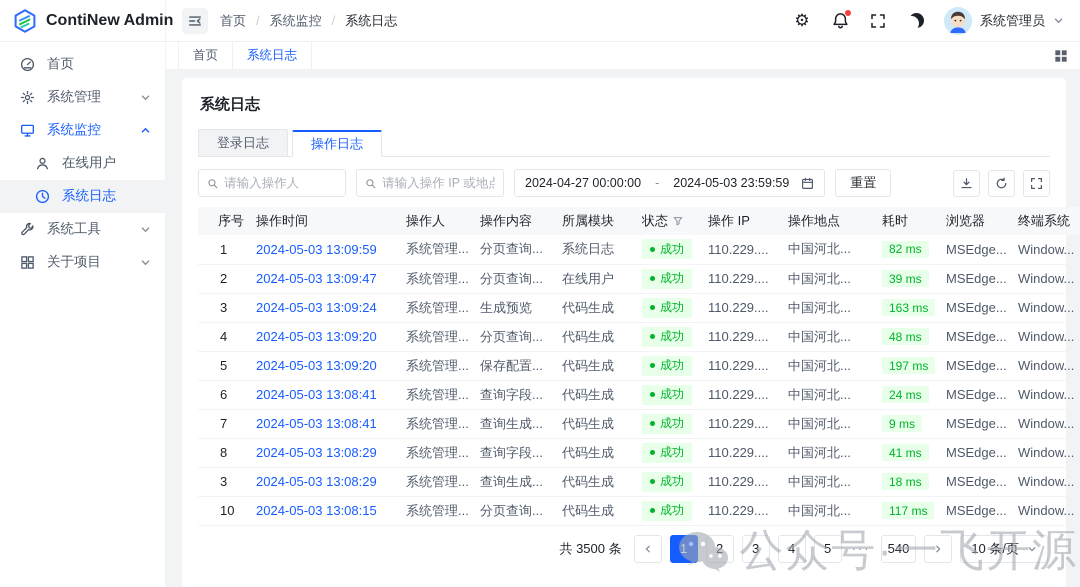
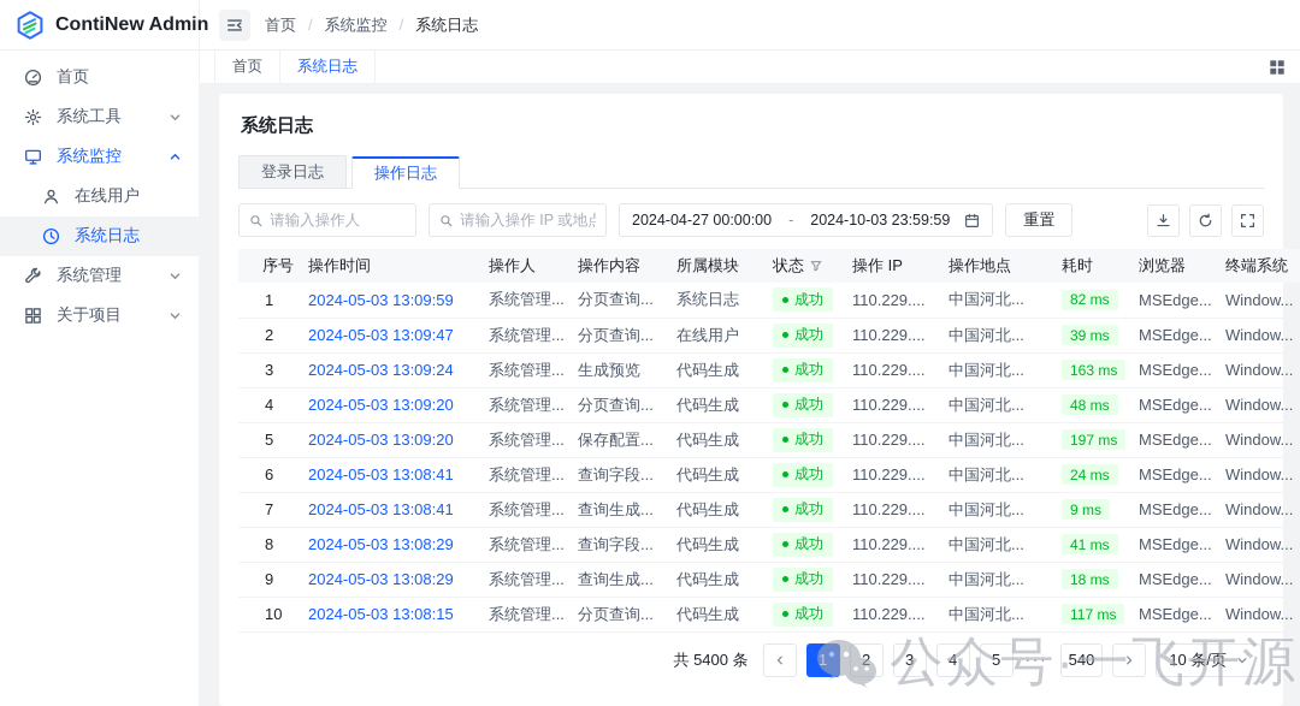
  ContiNew Admin
  首页
  /
  系统监控
  /
  系统日志
- ⚙
- 系统管理员
  首页
- 系统管理
+ 系统工具
  系统监控
  在线用户
  系统日志
- 系统工具
+ 系统管理
  关于项目
  首页
  系统日志
  系统日志
  登录日志
  操作日志
  请输入操作人
  请输入操作 IP 或地点
  2024-04-27 00:00:00
  -
- 2024-05-03 23:59:59
+ 2024-10-03 23:59:59
  重置
  序号	操作时间	操作人	操作内容	所属模块	状态	操作 IP	操作地点	耗时	浏览器	终端系统
  1	2024-05-03 13:09:59	系统管理...	分页查询...	系统日志	成功	110.229....	中国河北...	82 ms	MSEdge...	Window...
  2	2024-05-03 13:09:47	系统管理...	分页查询...	在线用户	成功	110.229....	中国河北...	39 ms	MSEdge...	Window...
  3	2024-05-03 13:09:24	系统管理...	生成预览	代码生成	成功	110.229....	中国河北...	163 ms	MSEdge...	Window...
  4	2024-05-03 13:09:20	系统管理...	分页查询...	代码生成	成功	110.229....	中国河北...	48 ms	MSEdge...	Window...
  5	2024-05-03 13:09:20	系统管理...	保存配置...	代码生成	成功	110.229....	中国河北...	197 ms	MSEdge...	Window...
  6	2024-05-03 13:08:41	系统管理...	查询字段...	代码生成	成功	110.229....	中国河北...	24 ms	MSEdge...	Window...
  7	2024-05-03 13:08:41	系统管理...	查询生成...	代码生成	成功	110.229....	中国河北...	9 ms	MSEdge...	Window...
  8	2024-05-03 13:08:29	系统管理...	查询字段...	代码生成	成功	110.229....	中国河北...	41 ms	MSEdge...	Window...
- 3	2024-05-03 13:08:29	系统管理...	查询生成...	代码生成	成功	110.229....	中国河北...	18 ms	MSEdge...	Window...
+ 9	2024-05-03 13:08:29	系统管理...	查询生成...	代码生成	成功	110.229....	中国河北...	18 ms	MSEdge...	Window...
  10	2024-05-03 13:08:15	系统管理...	分页查询...	代码生成	成功	110.229....	中国河北...	117 ms	MSEdge...	Window...
- 共 3500 条
+ 共 5400 条
  1
  2
  3
  4
  5
  ···
  540
  10 条/页
  公众号·一飞开源
